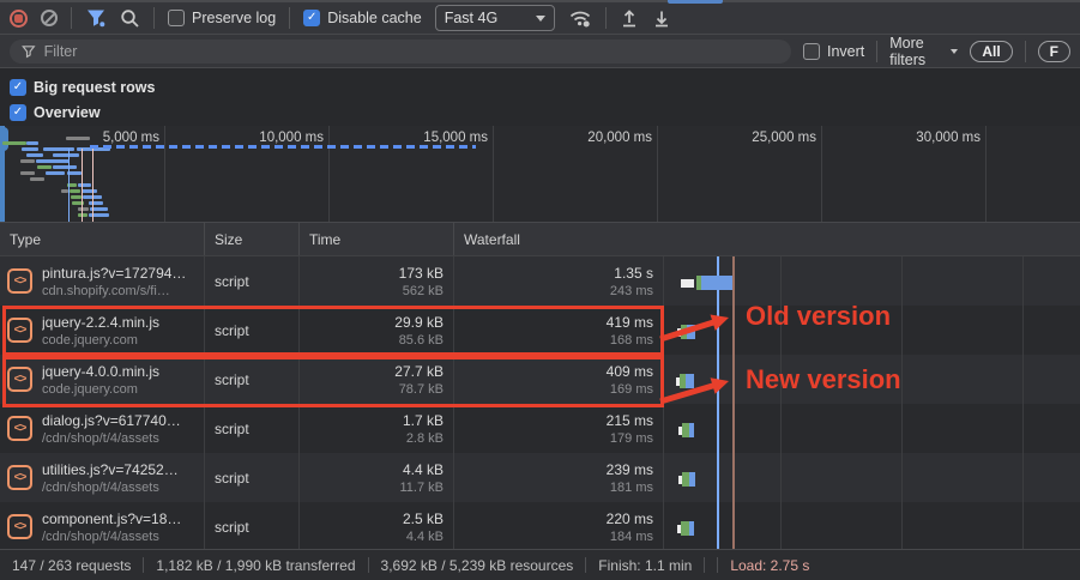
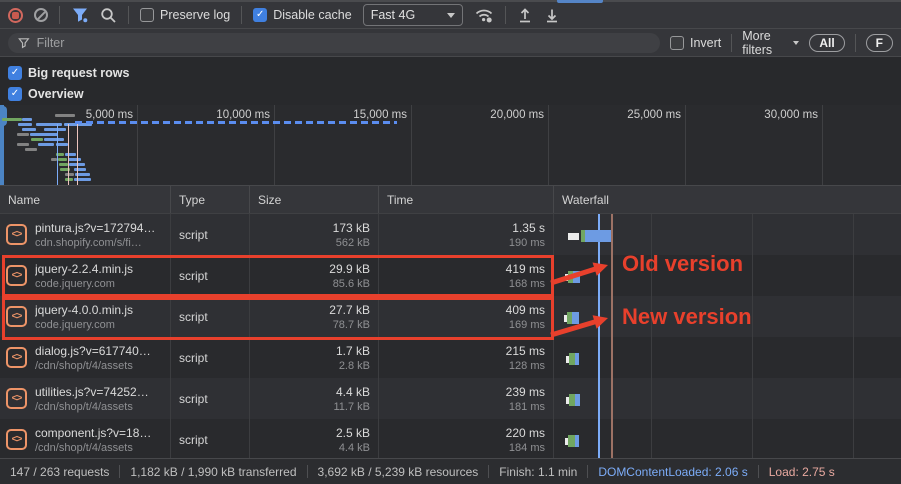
  Preserve log
  ✓
  Disable cache
  Fast 4G
  Filter
  Invert
  More filters
  All
  F
  ✓
  Big request rows
  ✓
  Overview
  5,000 ms
  10,000 ms
  15,000 ms
  20,000 ms
  25,000 ms
  30,000 ms
+ Name
  Type
  Size
  Time
  Waterfall
  <>
  pintura.js?v=172794…
  cdn.shopify.com/s/fi…
  script
  173 kB
  562 kB
  1.35 s
- 243 ms
+ 190 ms
  <>
  jquery-2.2.4.min.js
  code.jquery.com
  script
  29.9 kB
  85.6 kB
  419 ms
  168 ms
  <>
  jquery-4.0.0.min.js
  code.jquery.com
  script
  27.7 kB
  78.7 kB
  409 ms
  169 ms
  <>
  dialog.js?v=617740…
  /cdn/shop/t/4/assets
  script
  1.7 kB
  2.8 kB
  215 ms
- 179 ms
+ 128 ms
  <>
  utilities.js?v=74252…
  /cdn/shop/t/4/assets
  script
  4.4 kB
  11.7 kB
  239 ms
  181 ms
  <>
  component.js?v=18…
  /cdn/shop/t/4/assets
  script
  2.5 kB
  4.4 kB
  220 ms
  184 ms
  Old version
  New version
  147 / 263 requests
  1,182 kB / 1,990 kB transferred
  3,692 kB / 5,239 kB resources
  Finish: 1.1 min
+ DOMContentLoaded: 2.06 s
  Load: 2.75 s
